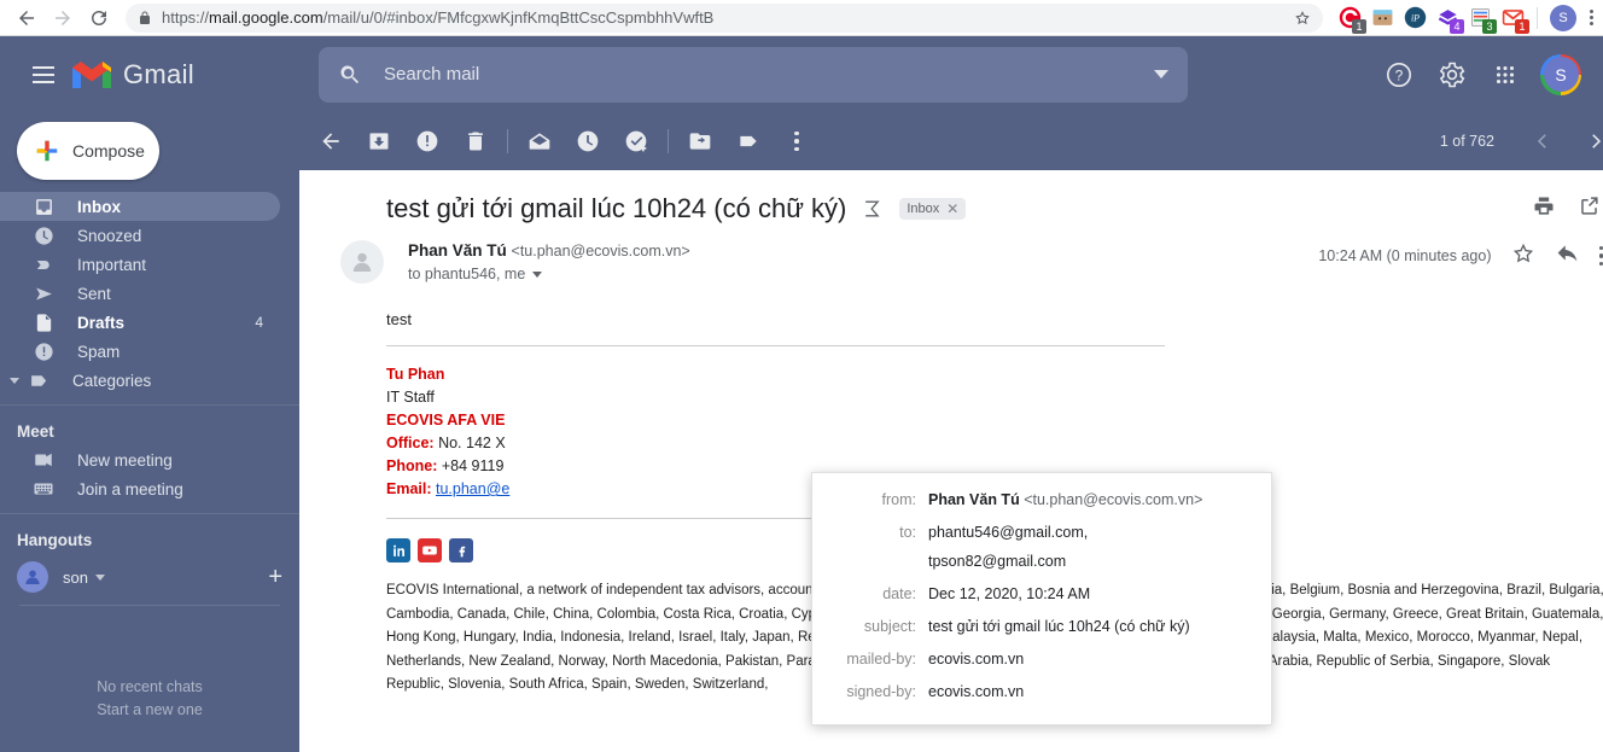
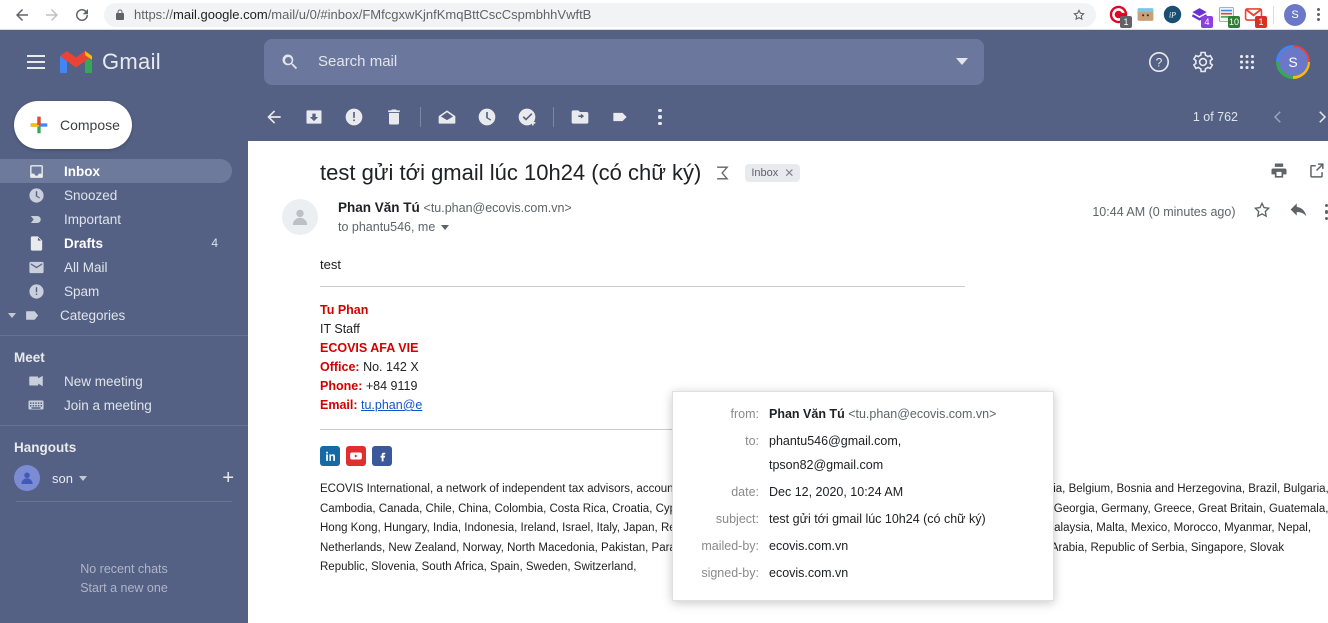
  https://mail.google.com/mail/u/0/#inbox/FMfcgxwKjnfKmqBttCscCspmbhhVwftB
  1
  iP
  4
- 3
+ 10
  1
  S
  Gmail
  Search mail
  ?
  S
  Compose
  Inbox
  Snoozed
  Important
- Sent
  Drafts
  4
+ All Mail
  Spam
  Categories
  Meet
  New meeting
  Join a meeting
  Hangouts
  son
  +
  No recent chats
  Start a new one
  1 of 762
  test gửi tới gmail lúc 10h24 (có chữ ký)
  Inbox
  ✕
  Phan Văn Tú <tu.phan@ecovis.com.vn>
  to phantu546, me
- 10:24 AM (0 minutes ago)
+ 10:44 AM (0 minutes ago)
  test
  Tu Phan
  IT Staff
  ECOVIS AFA VIE
  Office: No. 142 X
  Phone: +84 9119
  Email: tu.phan@e
  from:
  Phan Văn Tú <tu.phan@ecovis.com.vn>
  to:
  phantu546@gmail.com,
  tpson82@gmail.com
  date:
  Dec 12, 2020, 10:24 AM
  subject:
  test gửi tới gmail lúc 10h24 (có chữ ký)
  mailed-by:
  ecovis.com.vn
  signed-by:
  ecovis.com.vn
